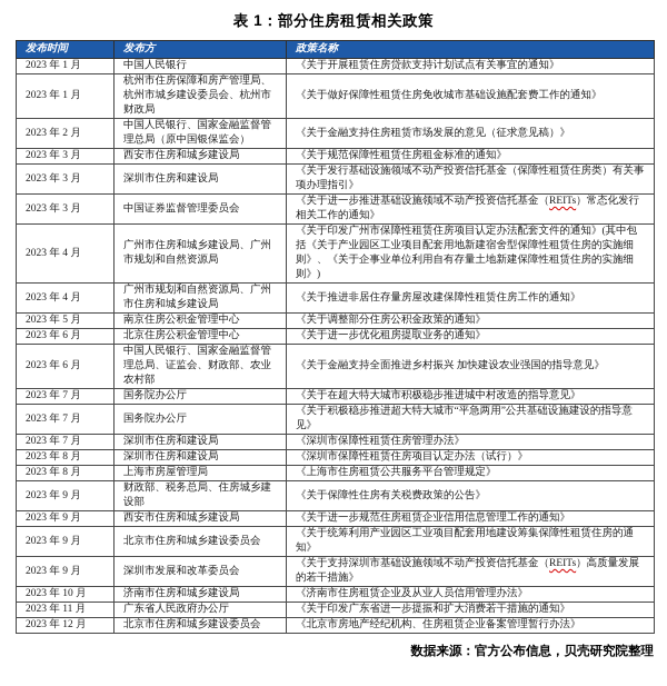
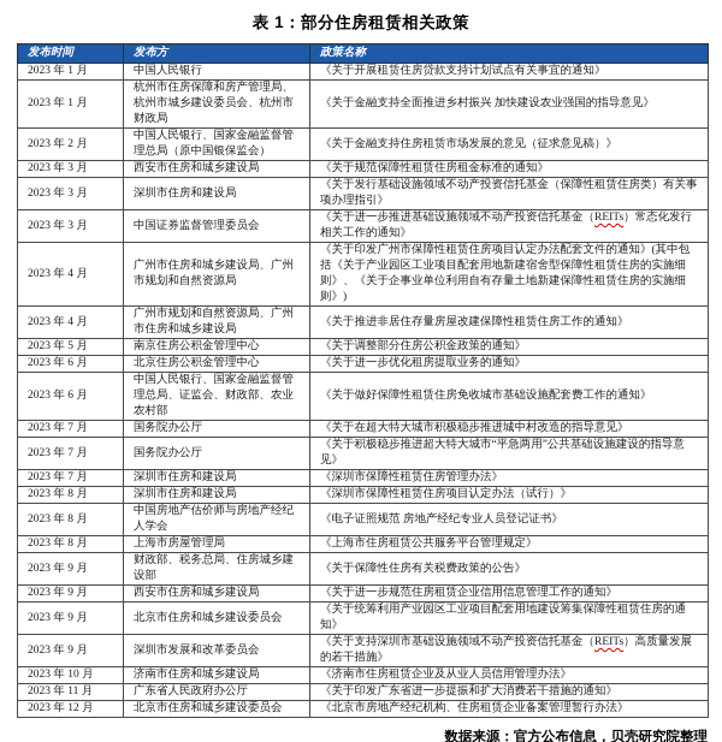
  表 1：部分住房租赁相关政策
  发布时间	发布方	政策名称
  2023 年 1 月	中国人民银行	《关于开展租赁住房贷款支持计划试点有关事宜的通知》
- 2023 年 1 月	杭州市住房保障和房产管理局、杭州市城乡建设委员会、杭州市财政局	《关于做好保障性租赁住房免收城市基础设施配套费工作的通知》
+ 2023 年 1 月	杭州市住房保障和房产管理局、杭州市城乡建设委员会、杭州市财政局	《关于金融支持全面推进乡村振兴 加快建设农业强国的指导意见》
  2023 年 2 月	中国人民银行、国家金融监督管理总局（原中国银保监会）	《关于金融支持住房租赁市场发展的意见（征求意见稿）》
  2023 年 3 月	西安市住房和城乡建设局	《关于规范保障性租赁住房租金标准的通知》
  2023 年 3 月	深圳市住房和建设局	《关于发行基础设施领域不动产投资信托基金（保障性租赁住房类）有关事项办理指引》
  2023 年 3 月	中国证券监督管理委员会	《关于进一步推进基础设施领域不动产投资信托基金（REITs）常态化发行相关工作的通知》
  2023 年 4 月	广州市住房和城乡建设局、广州市规划和自然资源局	《关于印发广州市保障性租赁住房项目认定办法配套文件的通知》(其中包括《关于产业园区工业项目配套用地新建宿舍型保障性租赁住房的实施细则》、《关于企事业单位利用自有存量土地新建保障性租赁住房的实施细则》)
  2023 年 4 月	广州市规划和自然资源局、广州市住房和城乡建设局	《关于推进非居住存量房屋改建保障性租赁住房工作的通知》
  2023 年 5 月	南京住房公积金管理中心	《关于调整部分住房公积金政策的通知》
  2023 年 6 月	北京住房公积金管理中心	《关于进一步优化租房提取业务的通知》
- 2023 年 6 月	中国人民银行、国家金融监督管理总局、证监会、财政部、农业农村部	《关于金融支持全面推进乡村振兴 加快建设农业强国的指导意见》
+ 2023 年 6 月	中国人民银行、国家金融监督管理总局、证监会、财政部、农业农村部	《关于做好保障性租赁住房免收城市基础设施配套费工作的通知》
  2023 年 7 月	国务院办公厅	《关于在超大特大城市积极稳步推进城中村改造的指导意见》
  2023 年 7 月	国务院办公厅	《关于积极稳步推进超大特大城市“平急两用”公共基础设施建设的指导意见》
  2023 年 7 月	深圳市住房和建设局	《深圳市保障性租赁住房管理办法》
  2023 年 8 月	深圳市住房和建设局	《深圳市保障性租赁住房项目认定办法（试行）》
+ 2023 年 8 月	中国房地产估价师与房地产经纪人学会	《电子证照规范 房地产经纪专业人员登记证书》
  2023 年 8 月	上海市房屋管理局	《上海市住房租赁公共服务平台管理规定》
  2023 年 9 月	财政部、税务总局、住房城乡建设部	《关于保障性住房有关税费政策的公告》
  2023 年 9 月	西安市住房和城乡建设局	《关于进一步规范住房租赁企业信用信息管理工作的通知》
  2023 年 9 月	北京市住房和城乡建设委员会	《关于统筹利用产业园区工业项目配套用地建设筹集保障性租赁住房的通知》
  2023 年 9 月	深圳市发展和改革委员会	《关于支持深圳市基础设施领域不动产投资信托基金（REITs）高质量发展的若干措施》
  2023 年 10 月	济南市住房和城乡建设局	《济南市住房租赁企业及从业人员信用管理办法》
  2023 年 11 月	广东省人民政府办公厅	《关于印发广东省进一步提振和扩大消费若干措施的通知》
  2023 年 12 月	北京市住房和城乡建设委员会	《北京市房地产经纪机构、住房租赁企业备案管理暂行办法》
  数据来源：官方公布信息，贝壳研究院整理
